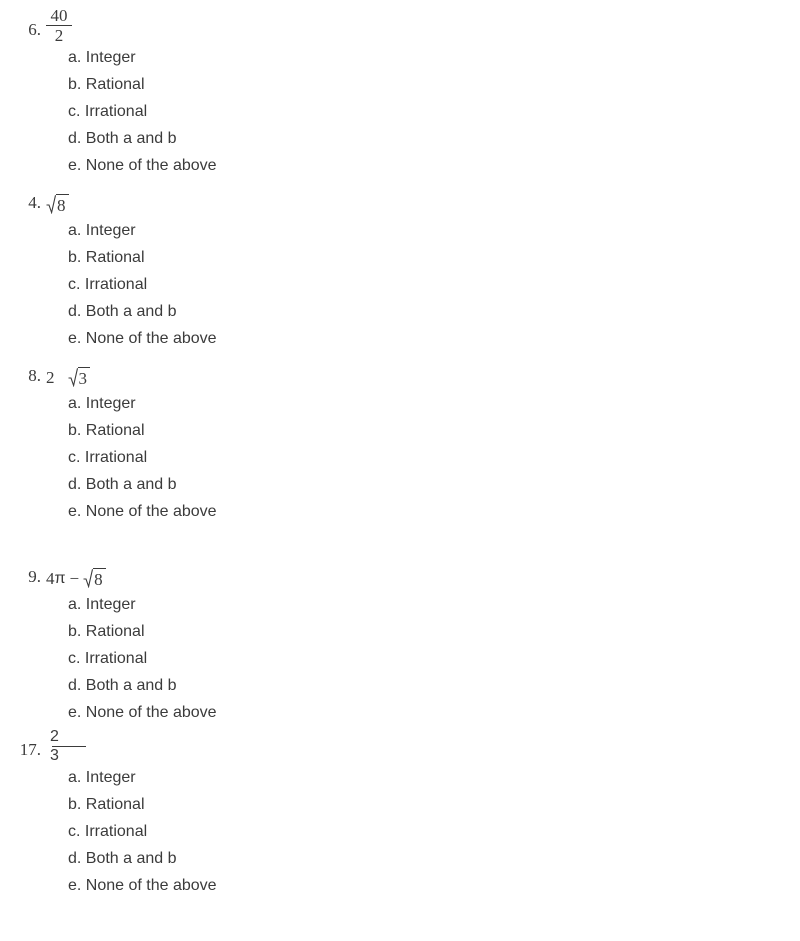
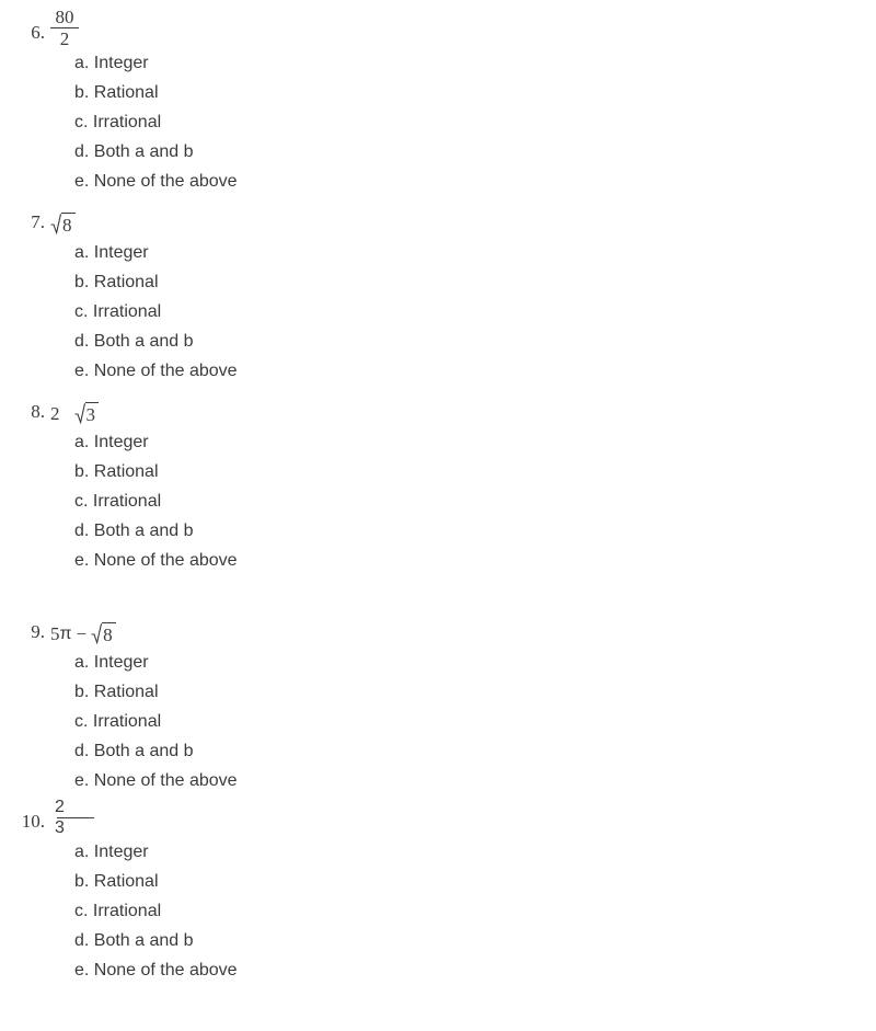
  6.
- 40
+ 80
  2
  a. Integer
  b. Rational
  c. Irrational
  d. Both a and b
  e. None of the above
- 4.
+ 7.
  8
  a. Integer
  b. Rational
  c. Irrational
  d. Both a and b
  e. None of the above
  8.
  2
  3
  a. Integer
  b. Rational
  c. Irrational
  d. Both a and b
  e. None of the above
  9.
- 4
+ 5
  π
  −
  8
  a. Integer
  b. Rational
  c. Irrational
  d. Both a and b
  e. None of the above
- 17.
+ 10.
  2
  3
  a. Integer
  b. Rational
  c. Irrational
  d. Both a and b
  e. None of the above
